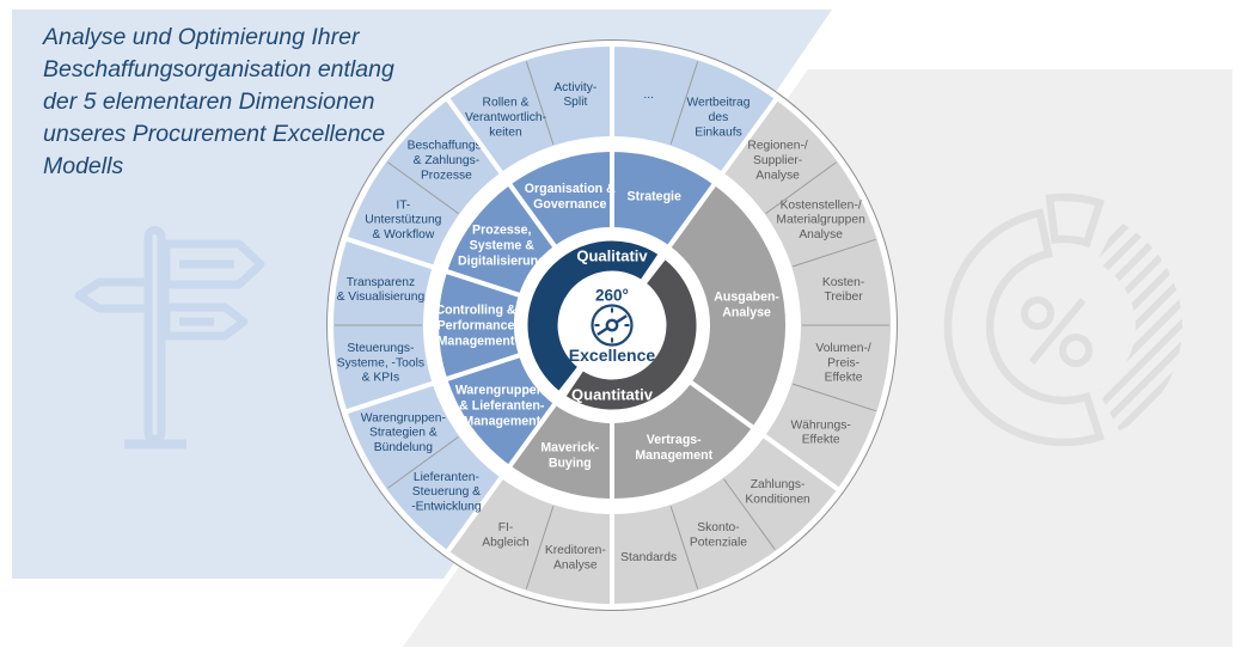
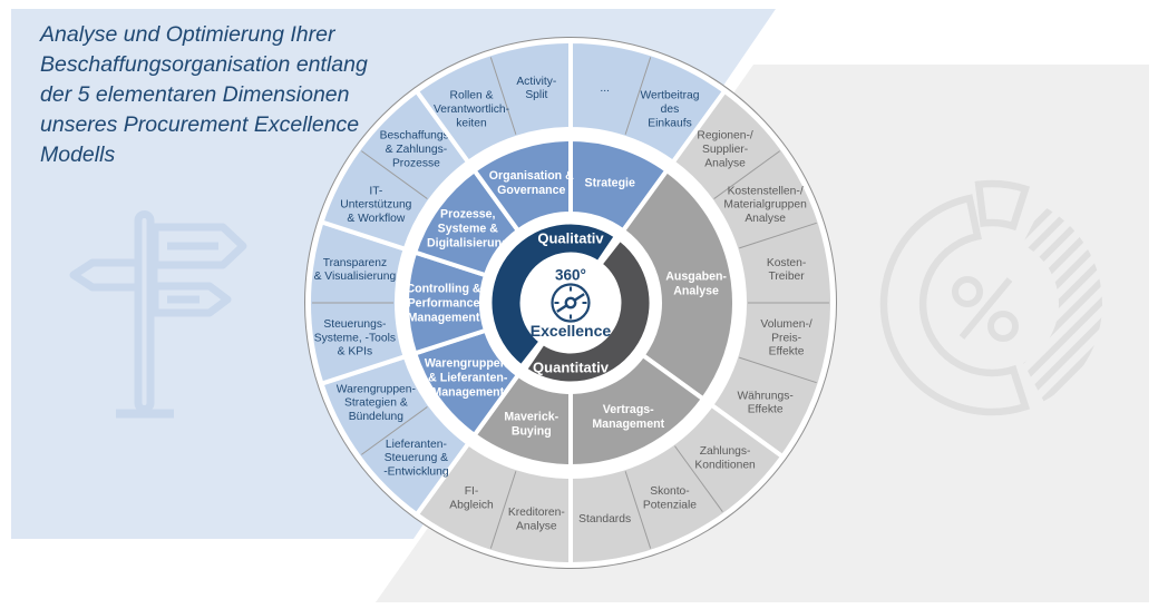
  ...
  Wertbeitrag des Einkaufs
  Regionen-/ Supplier- Analyse
  Kostenstellen-/ Materialgruppen Analyse
  Kosten- Treiber
  Volumen-/ Preis- Effekte
  Währungs- Effekte
  Zahlungs- Konditionen
  Skonto- Potenziale
  Standards
  Kreditoren- Analyse
  FI- Abgleich
  Lieferanten- Steuerung & -Entwicklung
  Warengruppen- Strategien & Bündelung
  Steuerungs- Systeme, -Tools & KPIs
  Transparenz & Visualisierung
  IT- Unterstützung & Workflow
  Beschaffungs & Zahlungs- Prozesse
  Rollen & Verantwortlich- keiten
  Activity- Split
  Strategie
  Ausgaben- Analyse
  Vertrags- Management
  Maverick- Buying
  Warengruppen- & Lieferanten- Management
  Controlling & Performance Management
  Prozesse, Systeme & Digitalisierung
  Organisation & Governance
  Qualitativ
  Quantitativ
- 260°
+ 360°
  Excellence
  Analyse und Optimierung Ihrer
  Beschaffungsorganisation entlang
  der 5 elementaren Dimensionen
  unseres Procurement Excellence
  Modells
